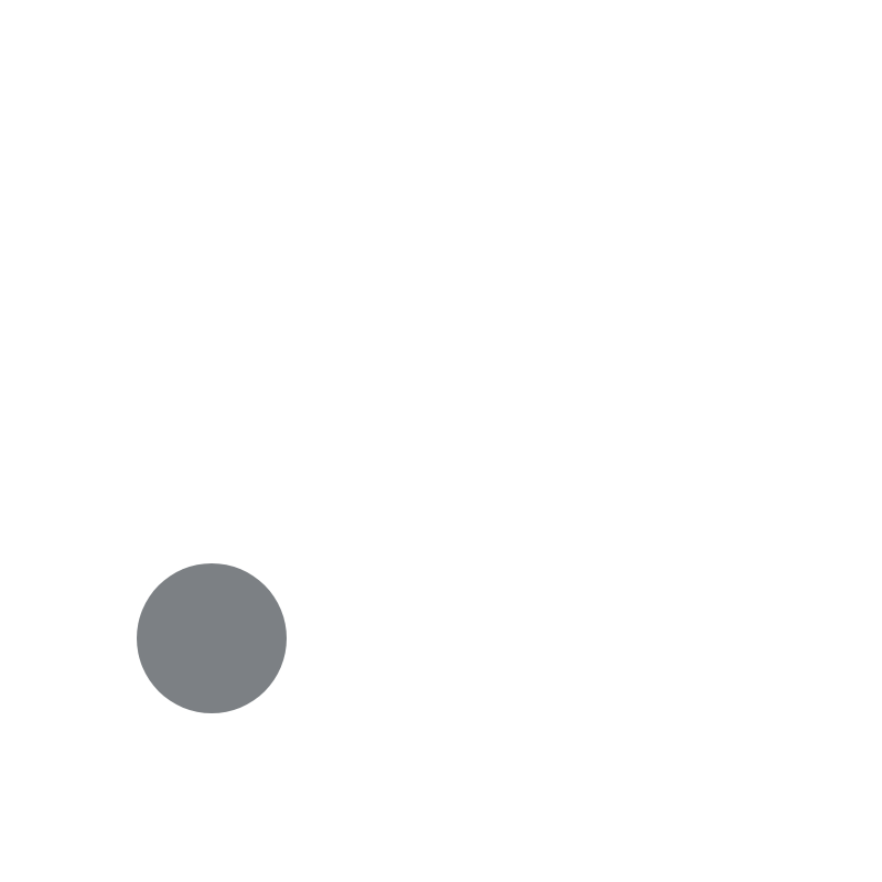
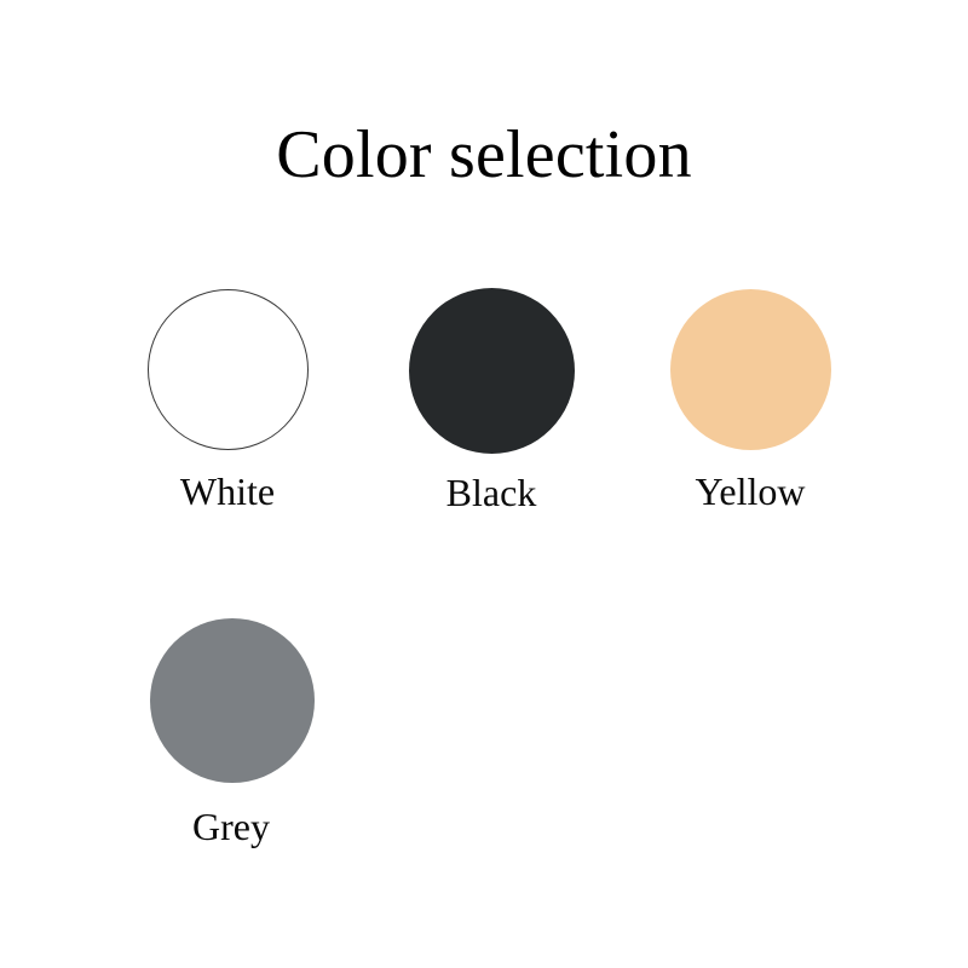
+ Color selection
+ White
+ Black
+ Yellow
+ Grey
